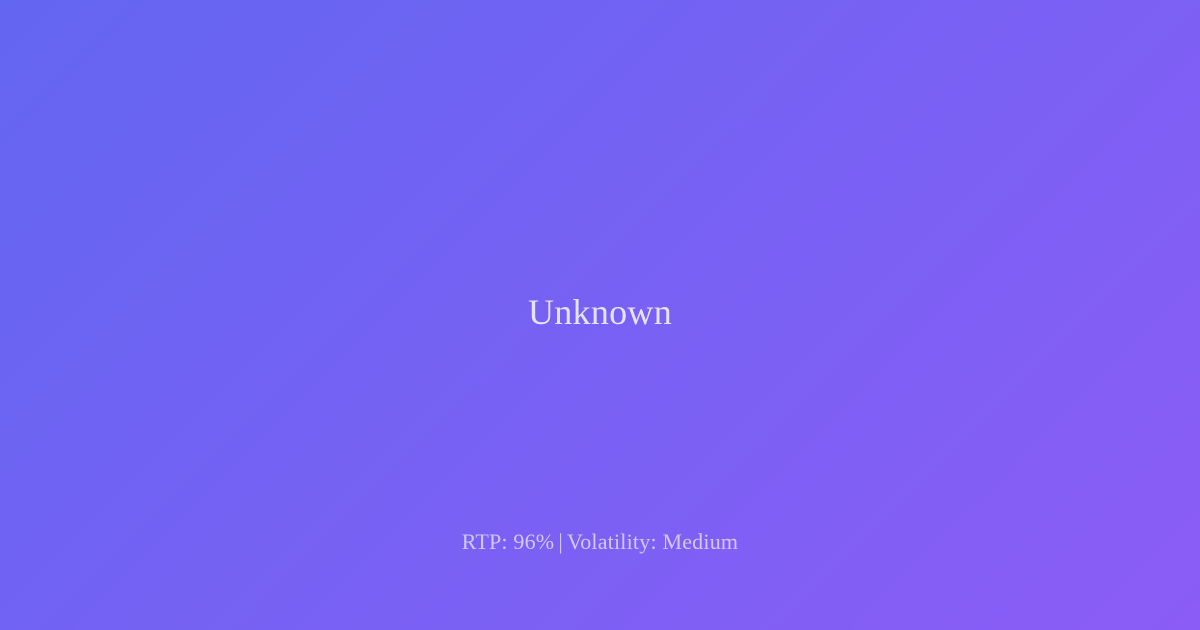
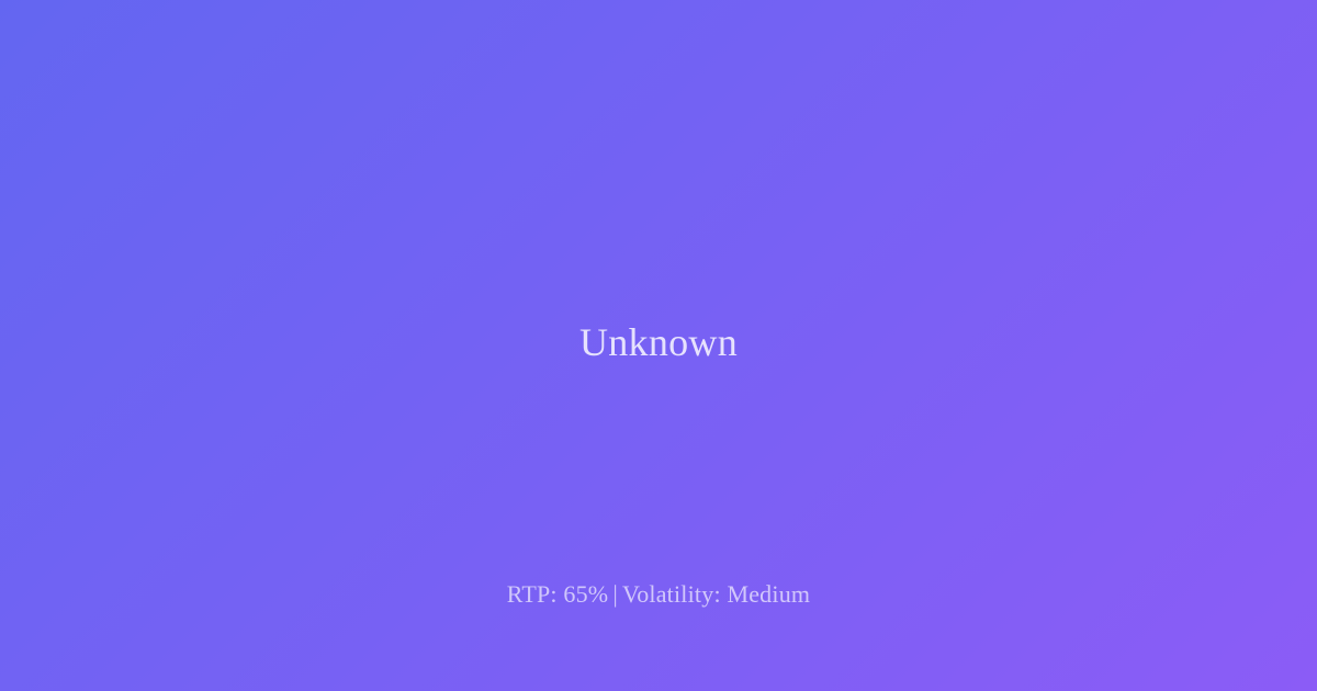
  Unknown
- RTP: 96% | Volatility: Medium
+ RTP: 65% | Volatility: Medium
